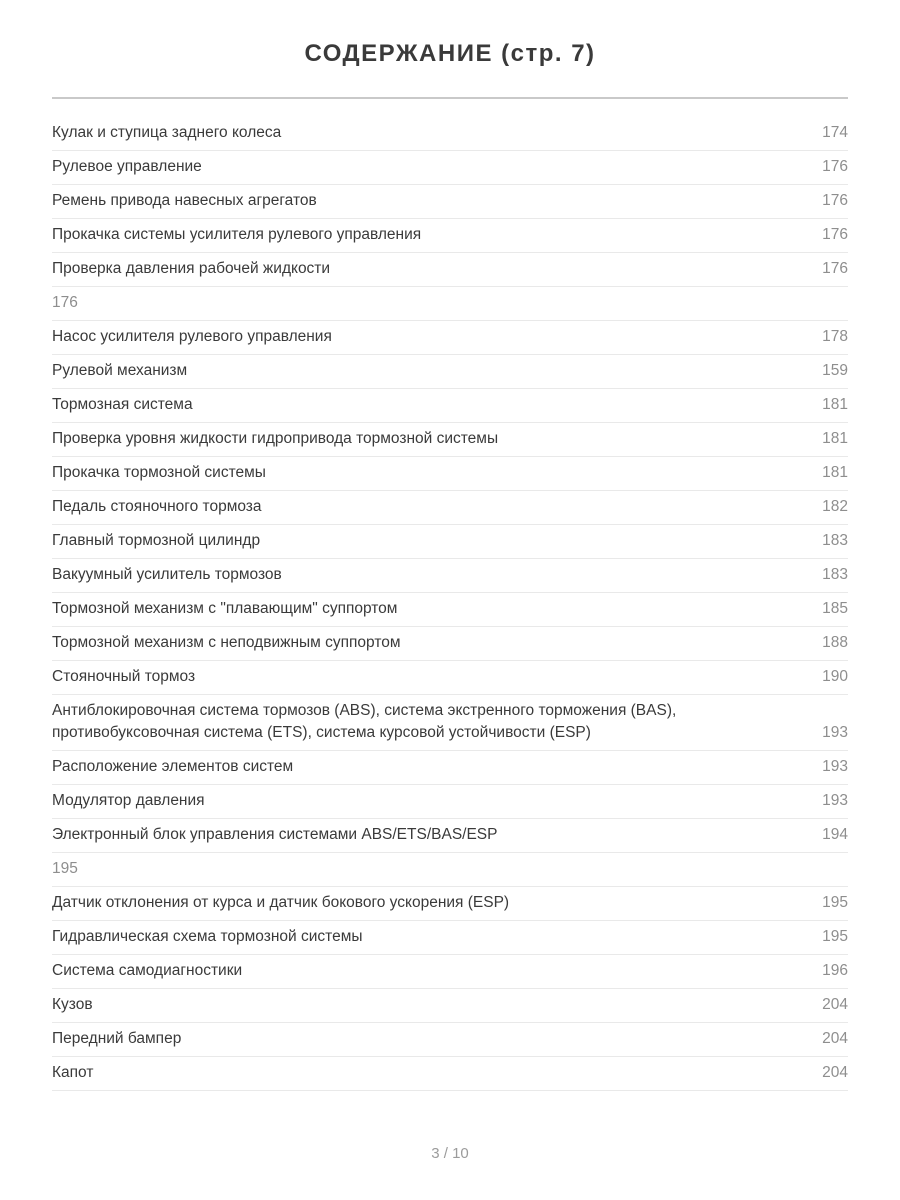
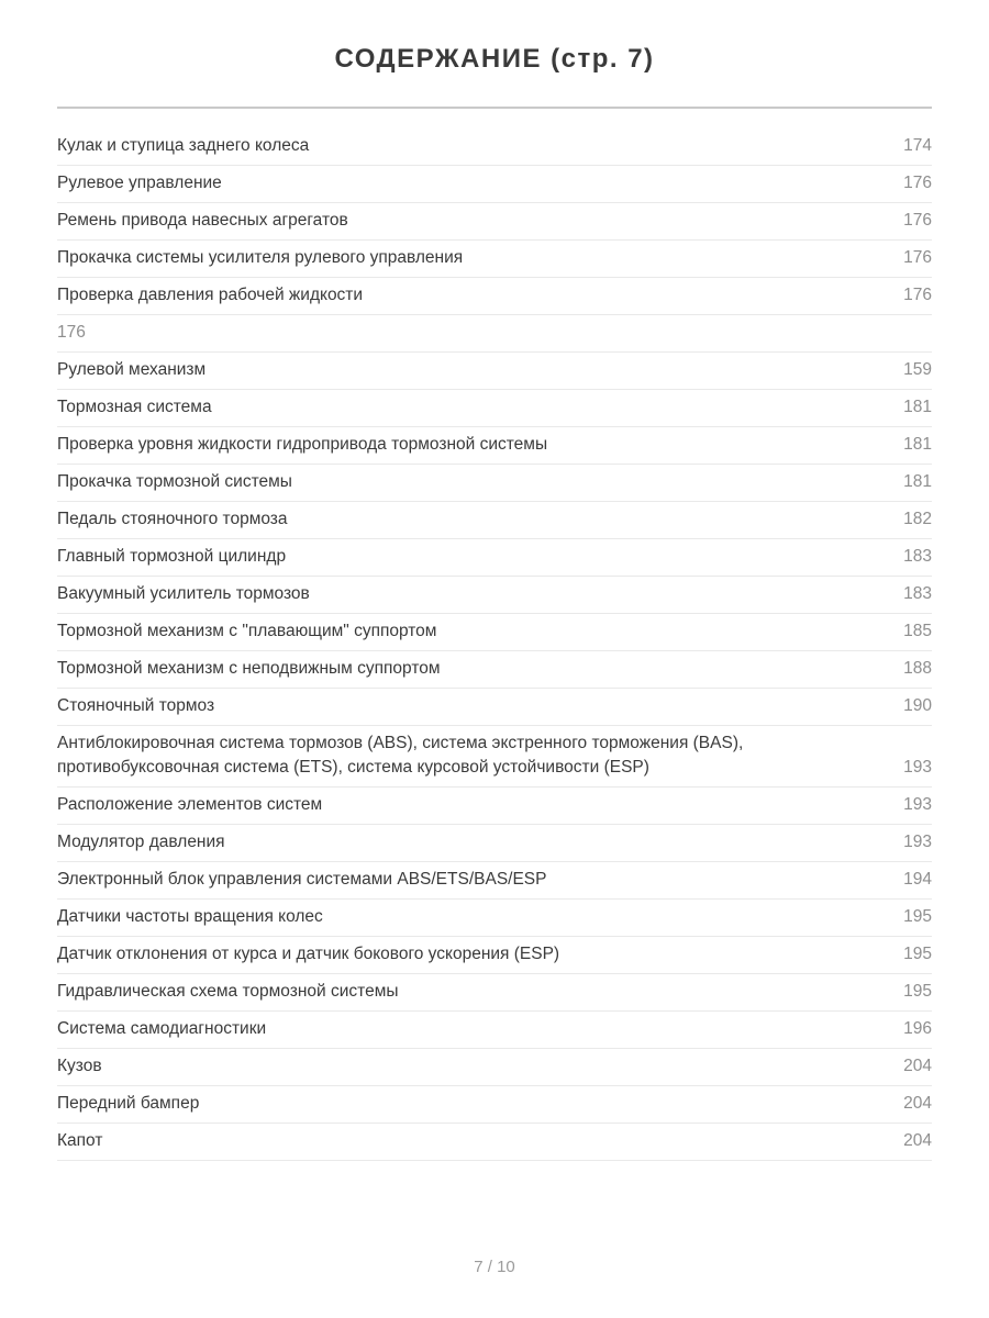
  СОДЕРЖАНИЕ (стр. 7)
  Кулак и ступица заднего колеса
  174
  Рулевое управление
  176
  Ремень привода навесных агрегатов
  176
  Прокачка системы усилителя рулевого управления
  176
  Проверка давления рабочей жидкости
  176
  176
- Насос усилителя рулевого управления
- 178
  Рулевой механизм
  159
  Тормозная система
  181
  Проверка уровня жидкости гидропривода тормозной системы
  181
  Прокачка тормозной системы
  181
  Педаль стояночного тормоза
  182
  Главный тормозной цилиндр
  183
  Вакуумный усилитель тормозов
  183
  Тормозной механизм с "плавающим" суппортом
  185
  Тормозной механизм с неподвижным суппортом
  188
  Стояночный тормоз
  190
  Антиблокировочная система тормозов (ABS), система экстренного торможения (BAS), противобуксовочная система (ETS), система курсовой устойчивости (ESP)
  193
  Расположение элементов систем
  193
  Модулятор давления
  193
  Электронный блок управления системами ABS/ETS/BAS/ESP
  194
+ Датчики частоты вращения колес
  195
  Датчик отклонения от курса и датчик бокового ускорения (ESP)
  195
  Гидравлическая схема тормозной системы
  195
  Система самодиагностики
  196
  Кузов
  204
  Передний бампер
  204
  Капот
  204
- 3 / 10
+ 7 / 10
